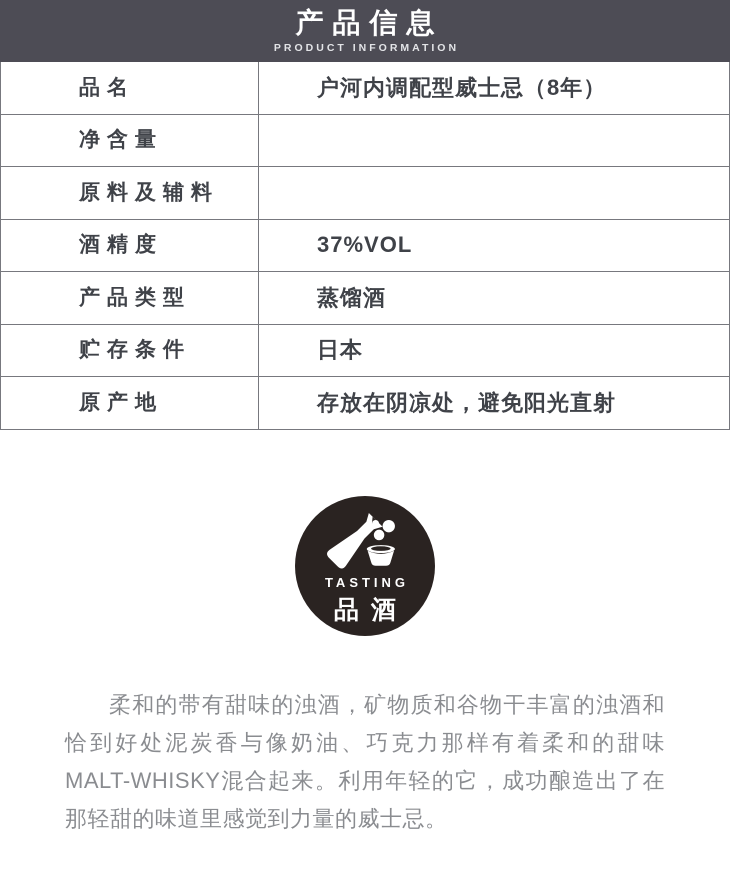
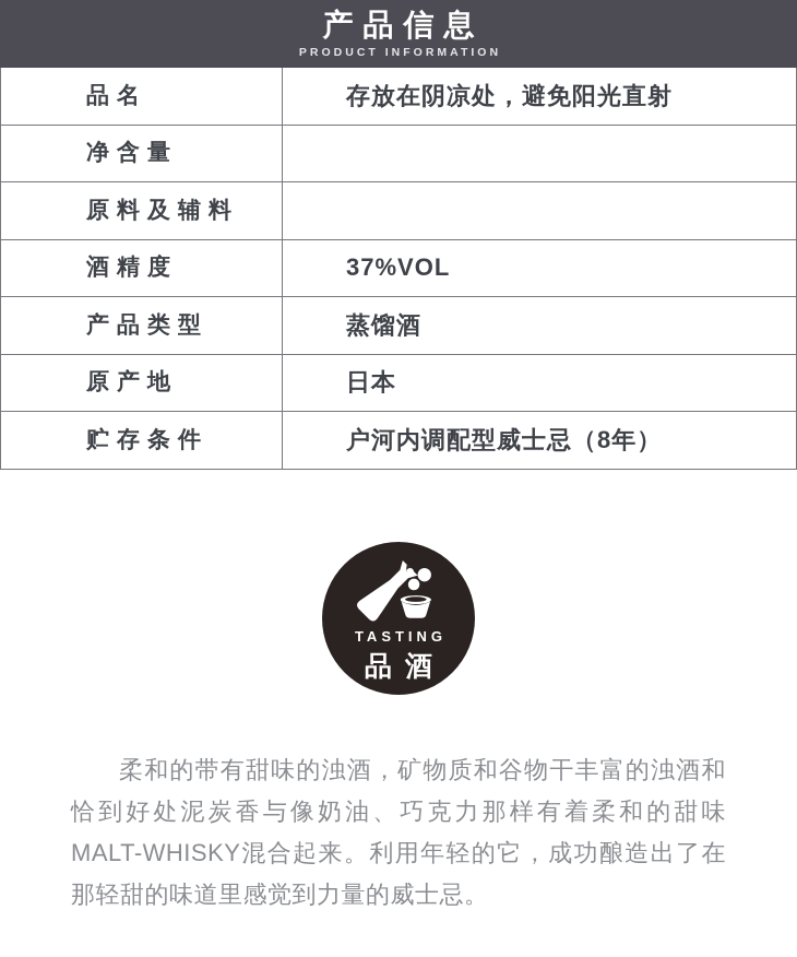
  产品信息
  PRODUCT INFORMATION
  品名
- 户河内调配型威士忌（8年）
+ 存放在阴凉处，避免阳光直射
  净含量
  原料及辅料
  酒精度
  37%VOL
  产品类型
  蒸馏酒
- 贮存条件
+ 原产地
  日本
- 原产地
+ 贮存条件
- 存放在阴凉处，避免阳光直射
+ 户河内调配型威士忌（8年）
  TASTING
  品酒
  柔和的带有甜味的浊酒，矿物质和谷物干丰富的浊酒和恰到好处泥炭香与像奶油、巧克力那样有着柔和的甜味MALT-WHISKY混合起来。利用年轻的它，成功酿造出了在那轻甜的味道里感觉到力量的威士忌。
